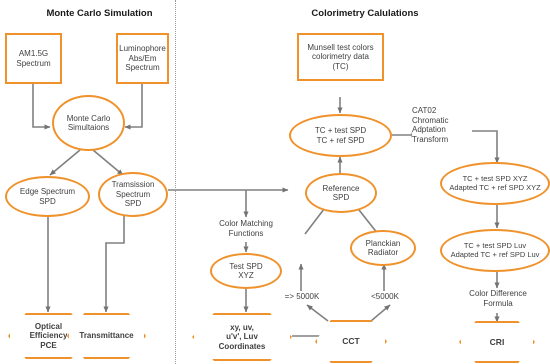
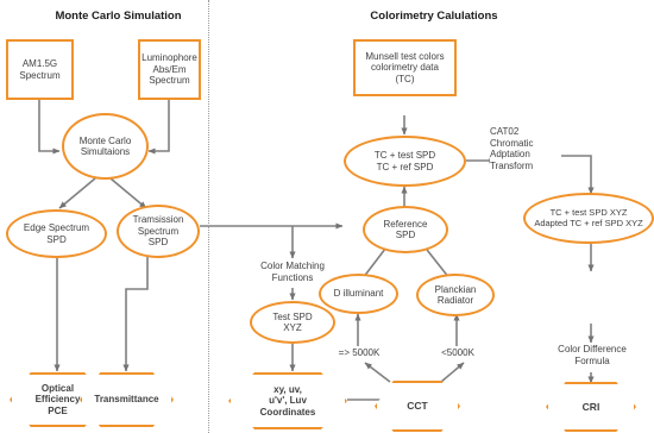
  Monte Carlo Simulation
  Colorimetry Calulations
  AM1.5G
  Spectrum
  Luminophore
  Abs/Em
  Spectrum
  Monte Carlo
  Simultaions
  Edge Spectrum
  SPD
  Tramsission
  Spectrum
  SPD
  Optical
  Efficiency
  PCE
  Transmittance
  Color Matching
  Functions
  Test SPD
  XYZ
  xy, uv,
  u'v', Luv
  Coordinates
  Munsell test colors
  colorimetry data
  (TC)
  TC + test SPD
  TC + ref SPD
  CAT02
  Chromatic
  Adptation
  Transform
  Reference
  SPD
+ D illuminant
  Planckian
  Radiator
  => 5000K
  <5000K
  CCT
  TC + test SPD XYZ
  Adapted TC + ref SPD XYZ
- TC + test SPD Luv
- Adapted TC + ref SPD Luv
  Color Difference
  Formula
  CRI
